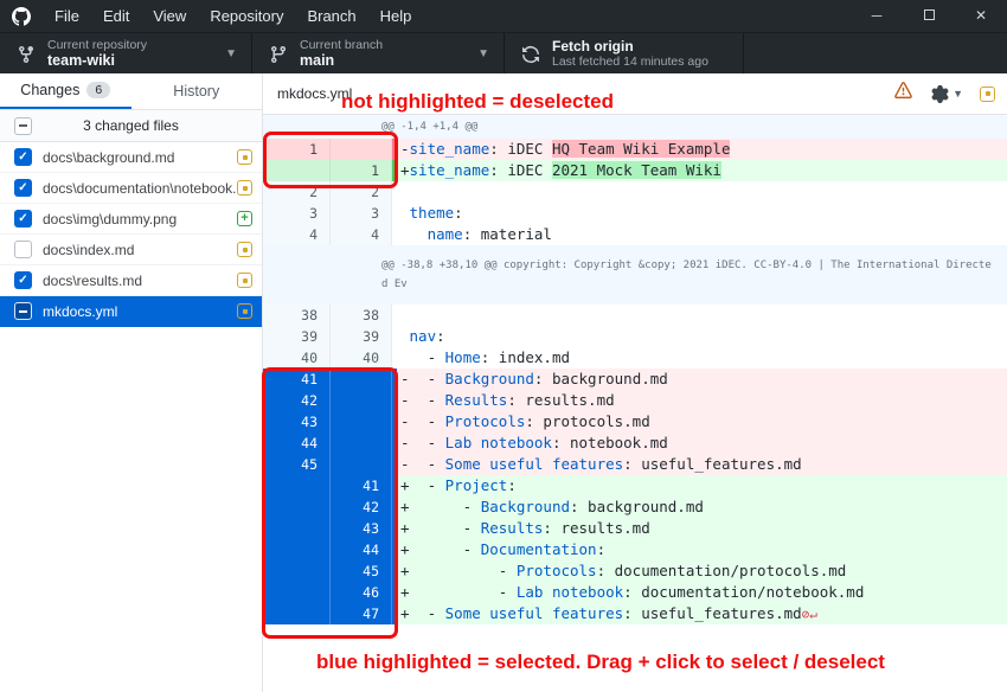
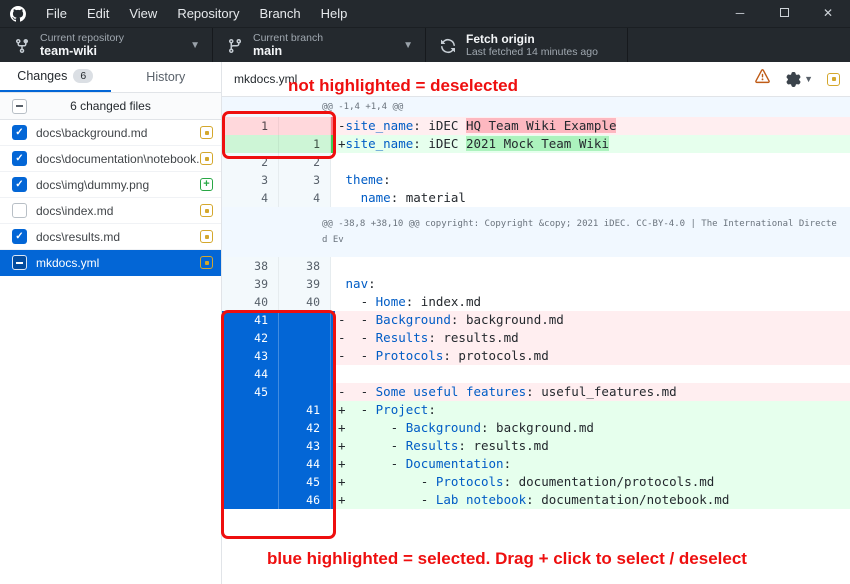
  File Edit View Repository Branch Help
  ─
  ✕
  Current repository
  team-wiki
  ▼
  Current branch
  main
  ▼
  Fetch origin
  Last fetched 14 minutes ago
  Changes
  6
  History
- 3 changed files
+ 6 changed files
  docs\background.md
  docs\documentation\notebook.
  docs\img\dummy.png
  docs\index.md
  docs\results.md
  mkdocs.yml
  mkdocs.yml
  ▼
  @@ -1,4 +1,4 @@
  1
  -site_name: iDEC HQ Team Wiki Example
  1
  +site_name: iDEC 2021 Mock Team Wiki
  2
  2
  3
  3
  theme:
  4
  4
  name: material
  @@ -38,8 +38,10 @@ copyright: Copyright &copy; 2021 iDEC. CC-BY-4.0 | The International Directed Ev
  38
  38
  39
  39
  nav:
  40
  40
  - Home: index.md
  41
  - - Background: background.md
  42
  - - Results: results.md
  43
  - - Protocols: protocols.md
  44
- - - Lab notebook: notebook.md
  45
  - - Some useful features: useful_features.md
  41
  + - Project:
  42
  + - Background: background.md
  43
  + - Results: results.md
  44
  + - Documentation:
  45
  + - Protocols: documentation/protocols.md
  46
  + - Lab notebook: documentation/notebook.md
- 47
- + - Some useful features: useful_features.md⊘↵
  not highlighted = deselected
  blue highlighted = selected. Drag + click to select / deselect
